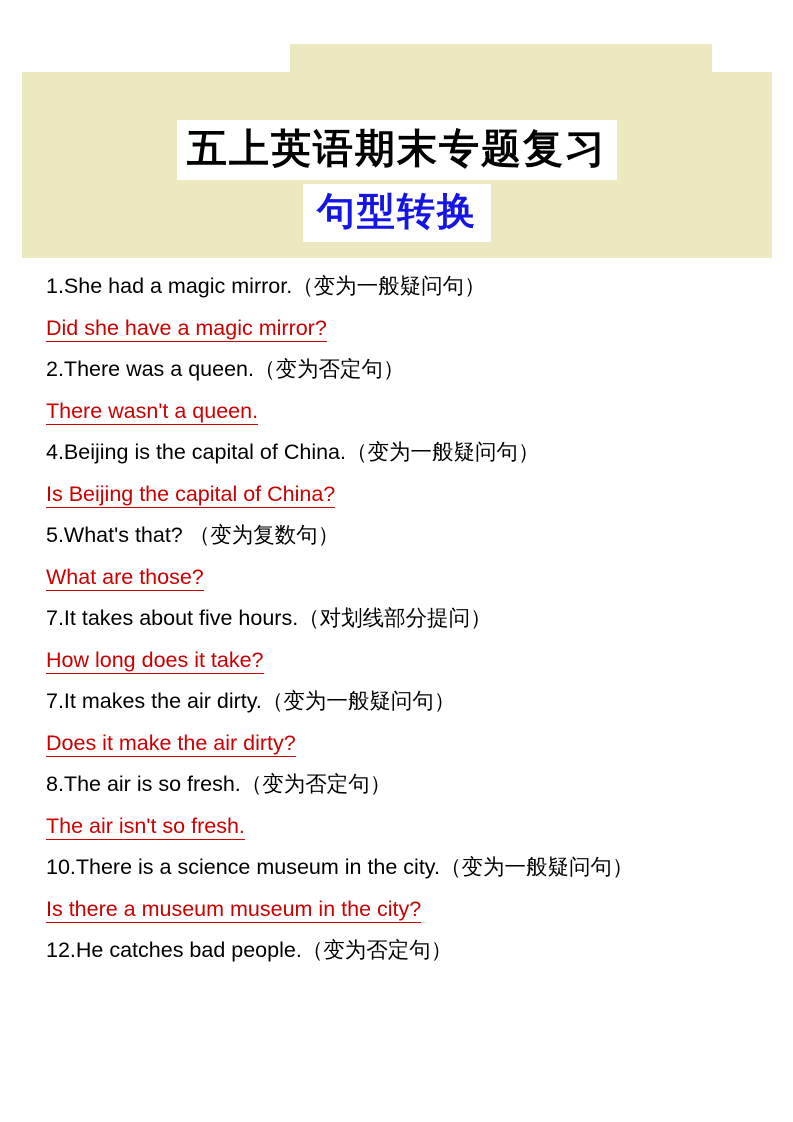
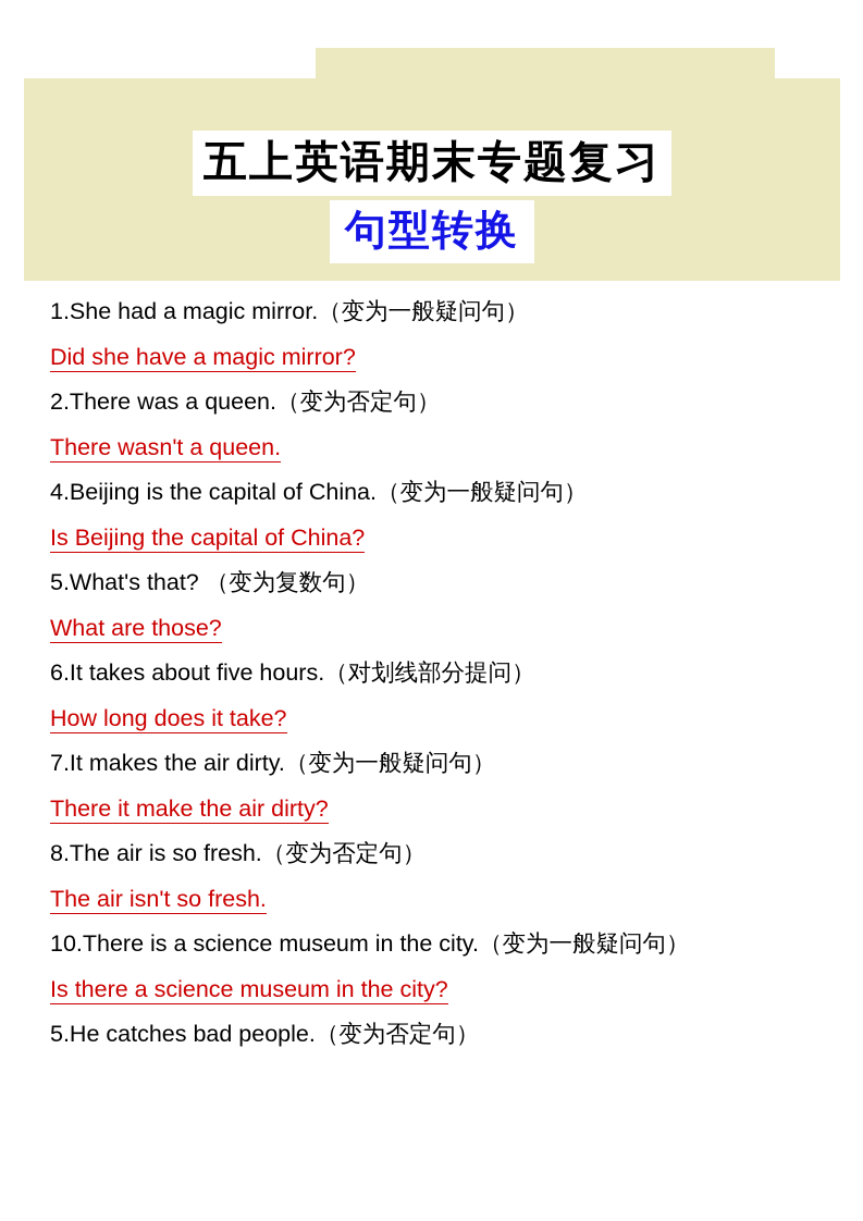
  五上英语期末专题复习
  句型转换
  1.She had a magic mirror.（变为一般疑问句）
  Did she have a magic mirror?
  2.There was a queen.（变为否定句）
  There wasn't a queen.
  4.Beijing is the capital of China.（变为一般疑问句）
  Is Beijing the capital of China?
  5.What's that? （变为复数句）
  What are those?
- 7.It takes about five hours.（对划线部分提问）
+ 6.It takes about five hours.（对划线部分提问）
  How long does it take?
  7.It makes the air dirty.（变为一般疑问句）
- Does it make the air dirty?
+ There it make the air dirty?
  8.The air is so fresh.（变为否定句）
  The air isn't so fresh.
  10.There is a science museum in the city.（变为一般疑问句）
- Is there a museum museum in the city?
+ Is there a science museum in the city?
- 12.He catches bad people.（变为否定句）
+ 5.He catches bad people.（变为否定句）
